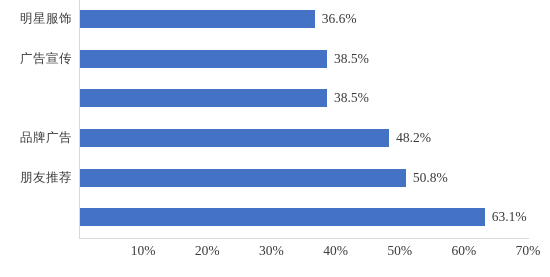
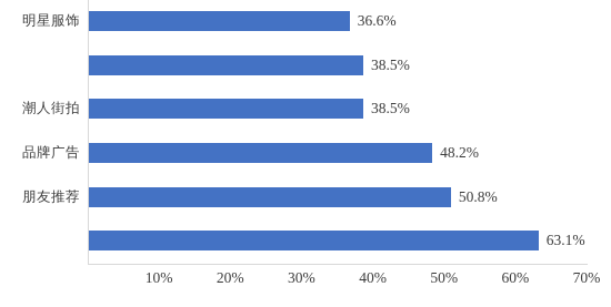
  明星服饰
  36.6%
- 广告宣传
  38.5%
+ 潮人街拍
  38.5%
  品牌广告
  48.2%
  朋友推荐
  50.8%
  63.1%
  10%
  20%
  30%
  40%
  50%
  60%
  70%
